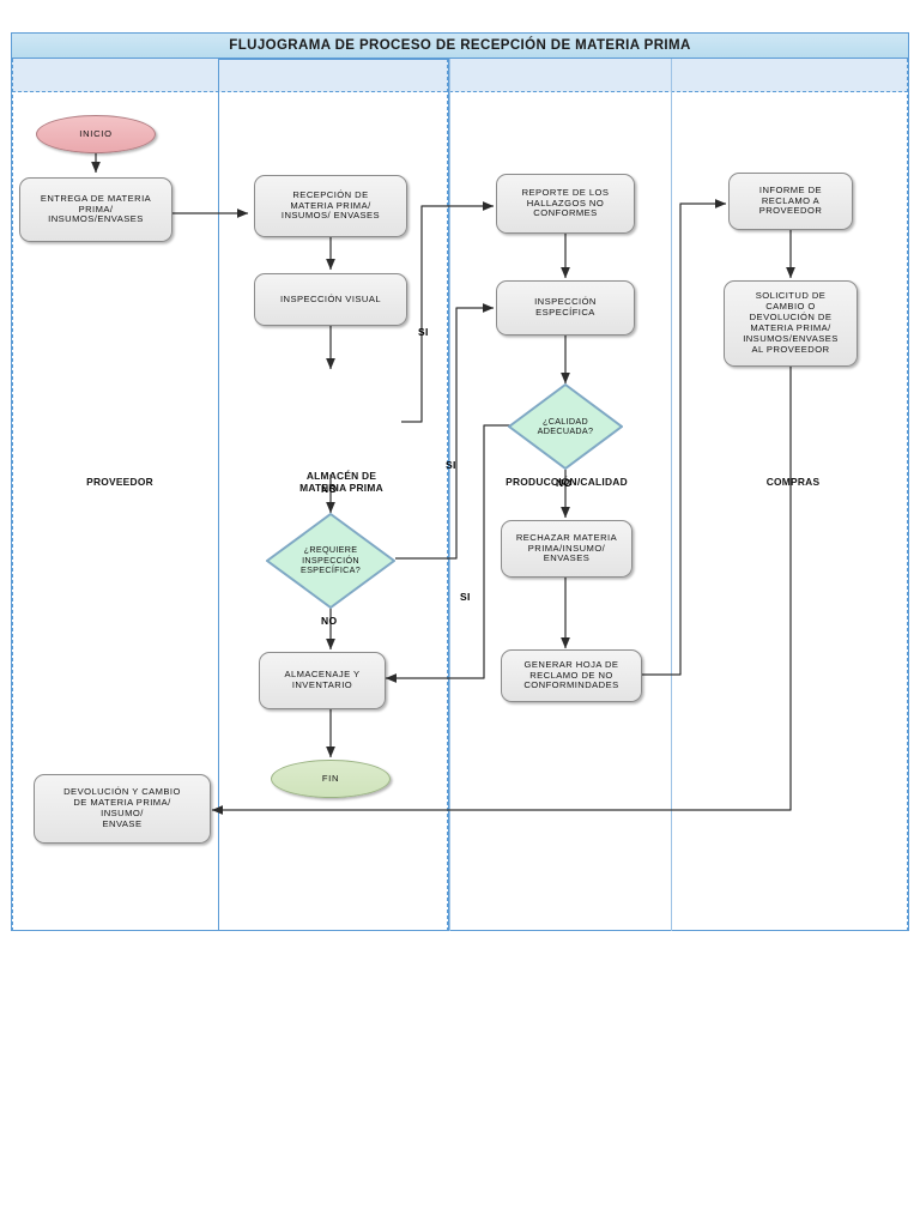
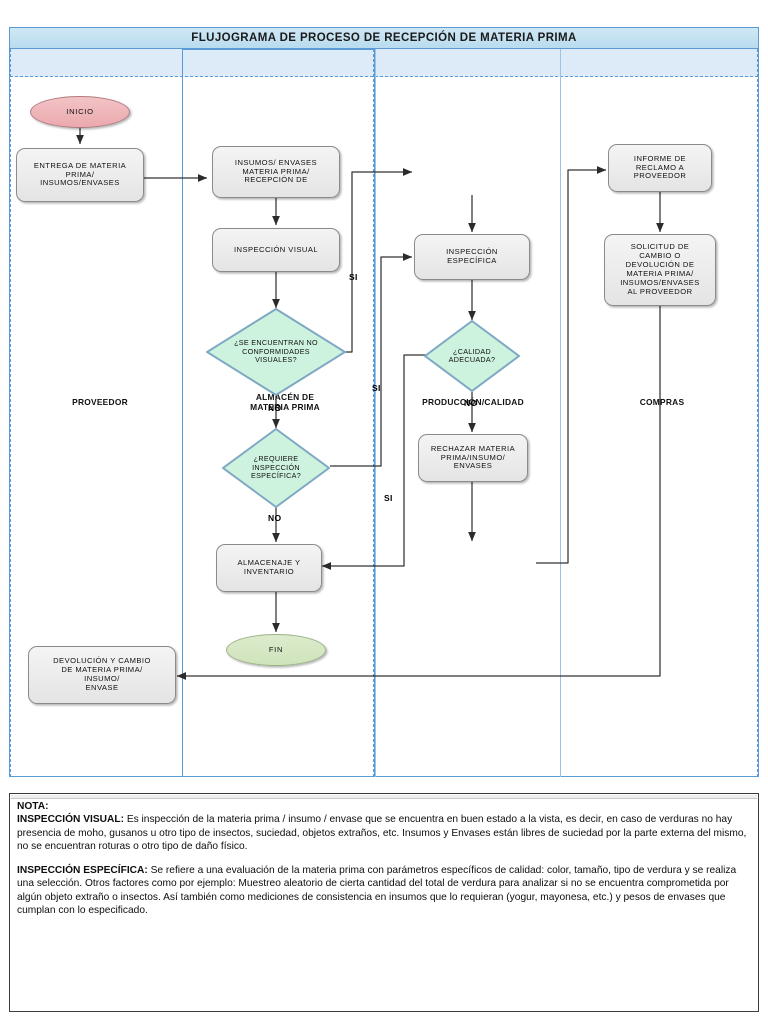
  FLUJOGRAMA DE PROCESO DE RECEPCIÓN DE MATERIA PRIMA
  PROVEEDOR
  ALMACÉN DE
  MATERIA PRIMA
  PRODUCCIN/CALIDAD
  COMPRAS
  INICIO
  ENTREGA DE MATERIA
  PRIMA/
  INSUMOS/ENVASES
  DEVOLUCIÓN Y CAMBIO
  DE MATERIA PRIMA/
  INSUMO/
  ENVASE
- RECEPCIÓN DE
+ INSUMOS/ ENVASES
  MATERIA PRIMA/
- INSUMOS/ ENVASES
+ RECEPCIÓN DE
  INSPECCIÓN VISUAL
+ ¿SE ENCUENTRAN NO
+ CONFORMIDADES
+ VISUALES?
  ¿REQUIERE
  INSPECCIÓN
  ESPECÍFICA?
  ALMACENAJE Y
  INVENTARIO
  FIN
- REPORTE DE LOS
- HALLAZGOS NO
- CONFORMES
  INSPECCIÓN
  ESPECÍFICA
  ¿CALIDAD
  ADECUADA?
  RECHAZAR MATERIA
  PRIMA/INSUMO/
  ENVASES
- GENERAR HOJA DE
- RECLAMO DE NO
- CONFORMINDADES
  INFORME DE
  RECLAMO A
  PROVEEDOR
  SOLICITUD DE
  CAMBIO O
  DEVOLUCIÓN DE
  MATERIA PRIMA/
  INSUMOS/ENVASES
  AL PROVEEDOR
  SI
  SI
  SI
  NO
  NO
  NO
+ NOTA:
+ INSPECCIÓN VISUAL: Es inspección de la materia prima / insumo / envase que se encuentra en buen estado a la vista, es decir, en caso de verduras no hay presencia de moho, gusanos u otro tipo de insectos, suciedad, objetos extraños, etc. Insumos y Envases están libres de suciedad por la parte externa del mismo, no se encuentran roturas o otro tipo de daño físico.
+ INSPECCIÓN ESPECÍFICA: Se refiere a una evaluación de la materia prima con parámetros específicos de calidad: color, tamaño, tipo de verdura y se realiza una selección. Otros factores como por ejemplo: Muestreo aleatorio de cierta cantidad del total de verdura para analizar si no se encuentra comprometida por algún objeto extraño o insectos. Así también como mediciones de consistencia en insumos que lo requieran (yogur, mayonesa, etc.) y pesos de envases que cumplan con lo especificado.
